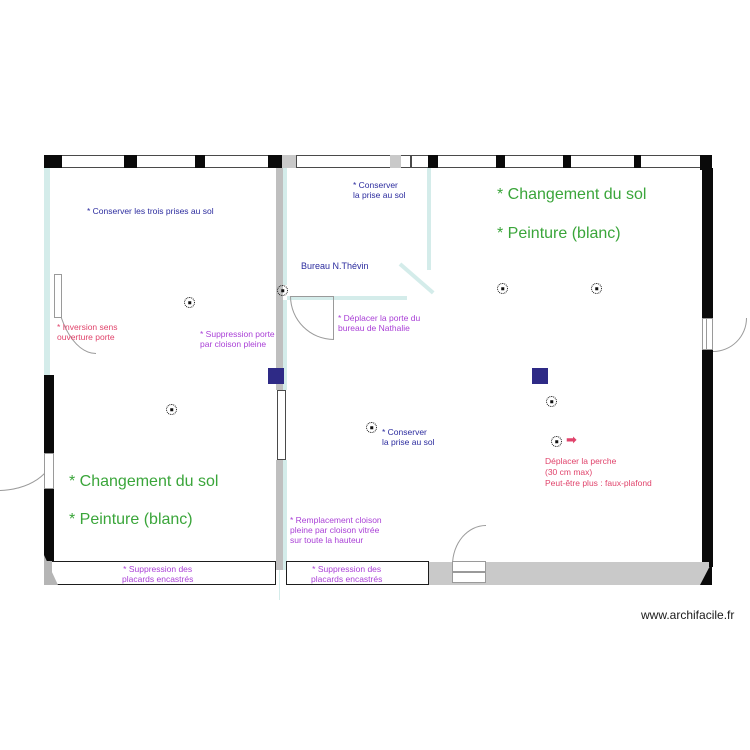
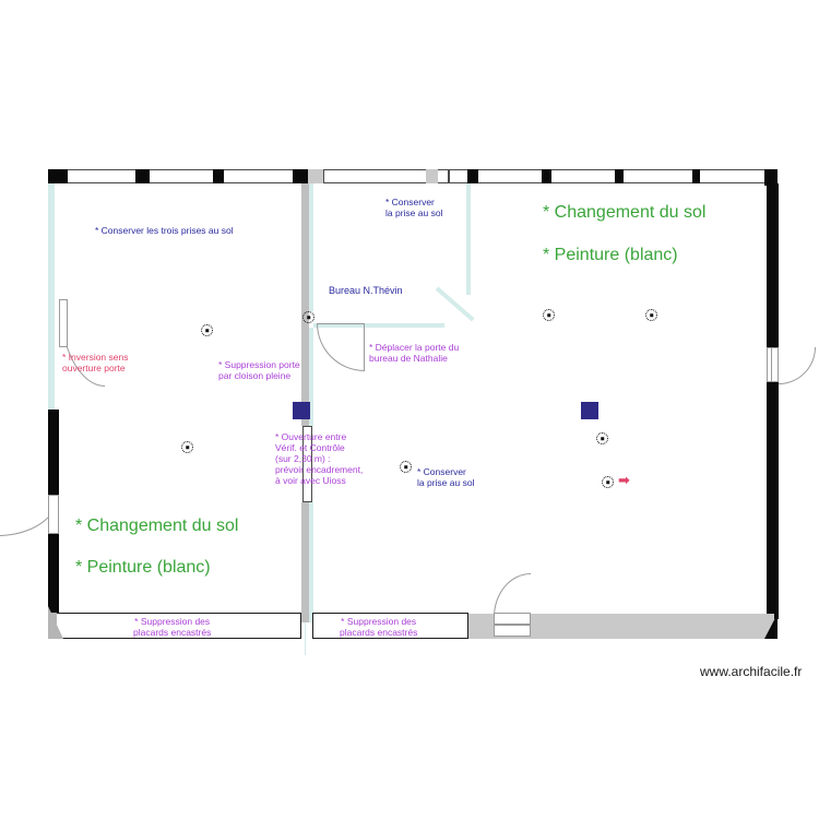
  ➡
  Bureau N.Thévin
  * Conserver les trois prises au sol
  * Inversion sens
  ouverture porte
  * Suppression porte
  par cloison pleine
  * Conserver
  la prise au sol
  * Déplacer la porte du
  bureau de Nathalie
+ * Ouverture entre
+ Vérif. et Contrôle
+ (sur 2,30 m) :
+ prévoir encadrement,
+ à voir avec Uioss
  * Conserver
  la prise au sol
- Déplacer la perche
- (30 cm max)
- Peut-être plus : faux-plafond
- * Remplacement cloison
- pleine par cloison vitrée
- sur toute la hauteur
  * Suppression des
  placards encastrés
  * Suppression des
  placards encastrés
  * Changement du sol
  * Peinture (blanc)
  * Changement du sol
  * Peinture (blanc)
  www.archifacile.fr
